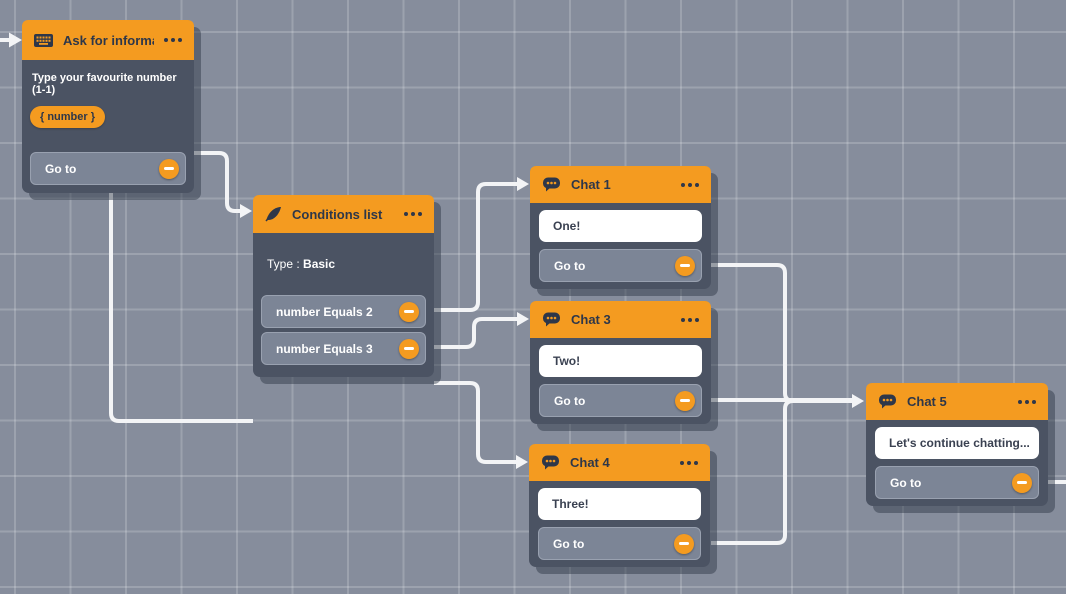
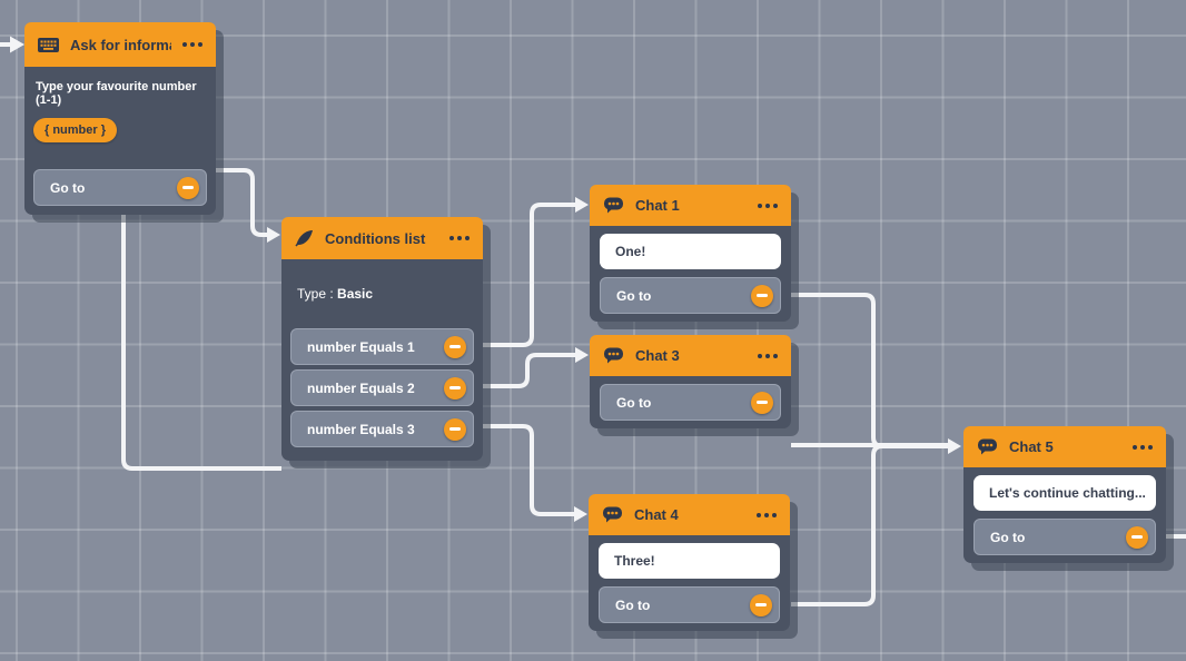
  Type your favourite number (1-1)
  { number }
  Go to
  Conditions list
  Type : Basic
+ number Equals 1
  number Equals 2
  number Equals 3
  Chat 1
  One!
  Go to
  Chat 3
- Two!
  Go to
  Chat 4
  Three!
  Go to
  Chat 5
  Let's continue chatting...
  Go to
